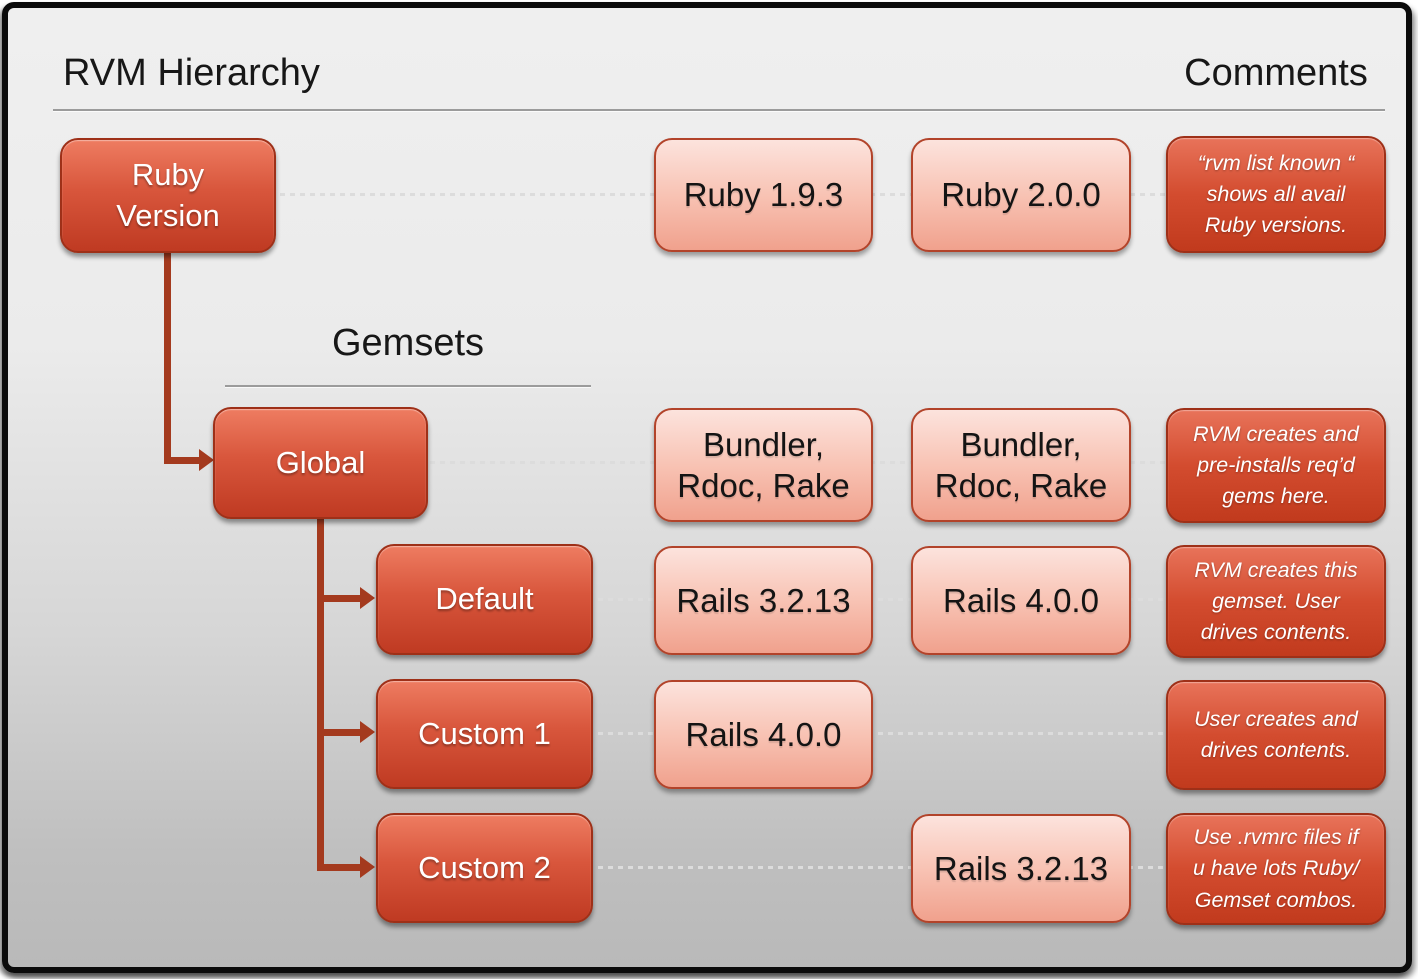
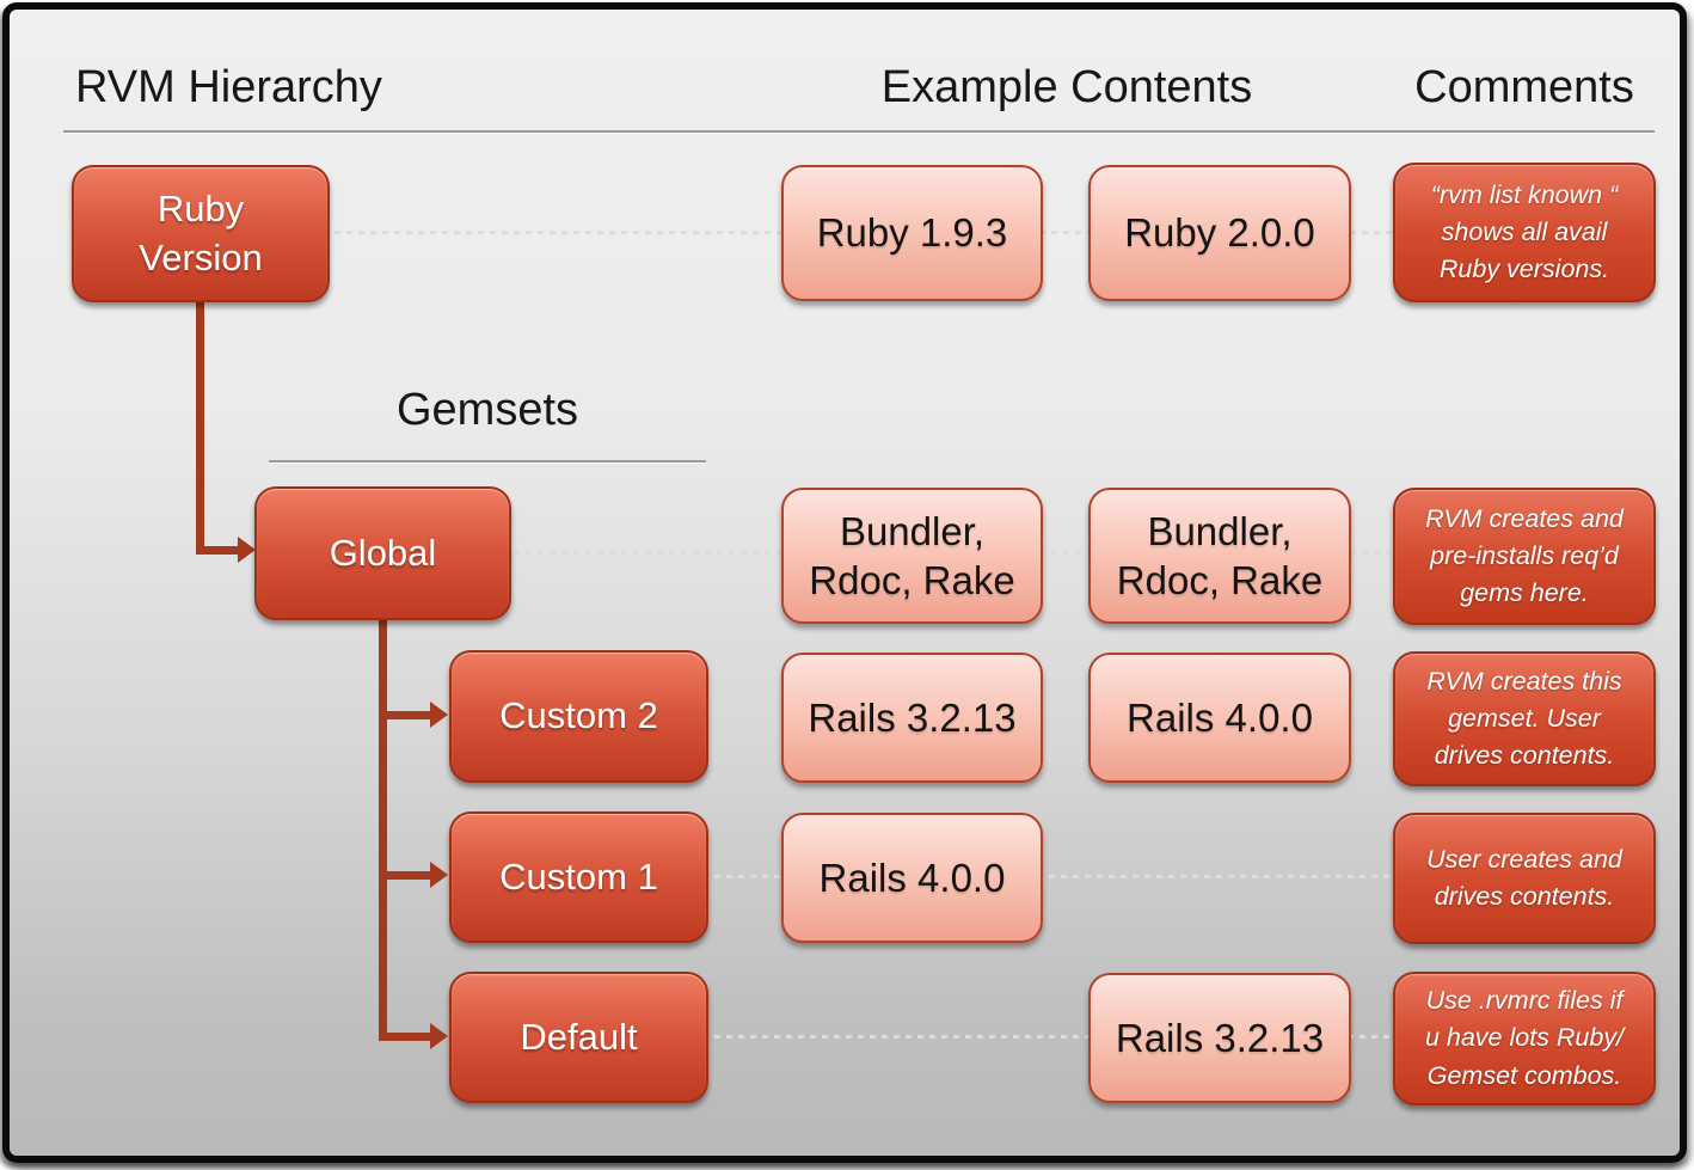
  RVM Hierarchy
+ Example Contents
  Comments
  Gemsets
  Ruby
  Version
  Global
- Default
+ Custom 2
  Custom 1
- Custom 2
+ Default
  Ruby 1.9.3
  Ruby 2.0.0
  Bundler,
  Rdoc, Rake
  Bundler,
  Rdoc, Rake
  Rails 3.2.13
  Rails 4.0.0
  Rails 4.0.0
  Rails 3.2.13
  “rvm list known “
  shows all avail
  Ruby versions.
  RVM creates and
  pre-installs req’d
  gems here.
  RVM creates this
  gemset. User
  drives contents.
  User creates and
  drives contents.
  Use .rvmrc files if
  u have lots Ruby/
  Gemset combos.
